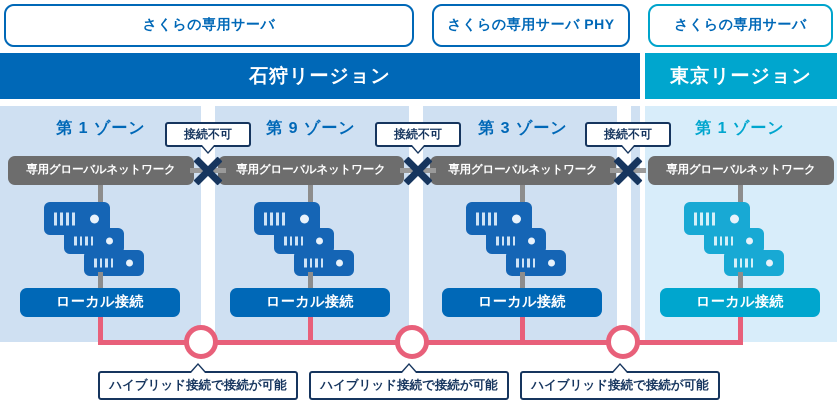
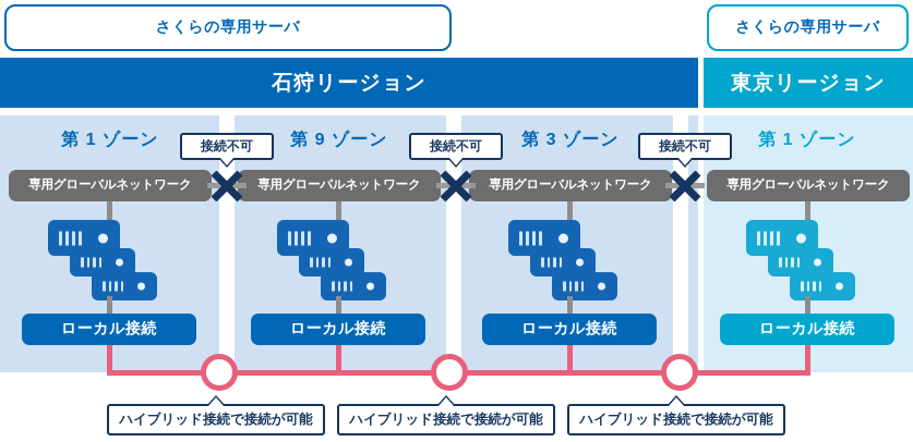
  さくらの専用サーバ
- さくらの専用サーバ PHY
  さくらの専用サーバ
  石狩リージョン
  東京リージョン
  第 1 ゾーン
  専用グローバルネットワーク
  ローカル接続
  第 9 ゾーン
  専用グローバルネットワーク
  ローカル接続
  第 3 ゾーン
  専用グローバルネットワーク
  ローカル接続
  第 1 ゾーン
  専用グローバルネットワーク
  ローカル接続
  接続不可
  接続不可
  接続不可
  ハイブリッド接続で接続が可能
  ハイブリッド接続で接続が可能
  ハイブリッド接続で接続が可能
